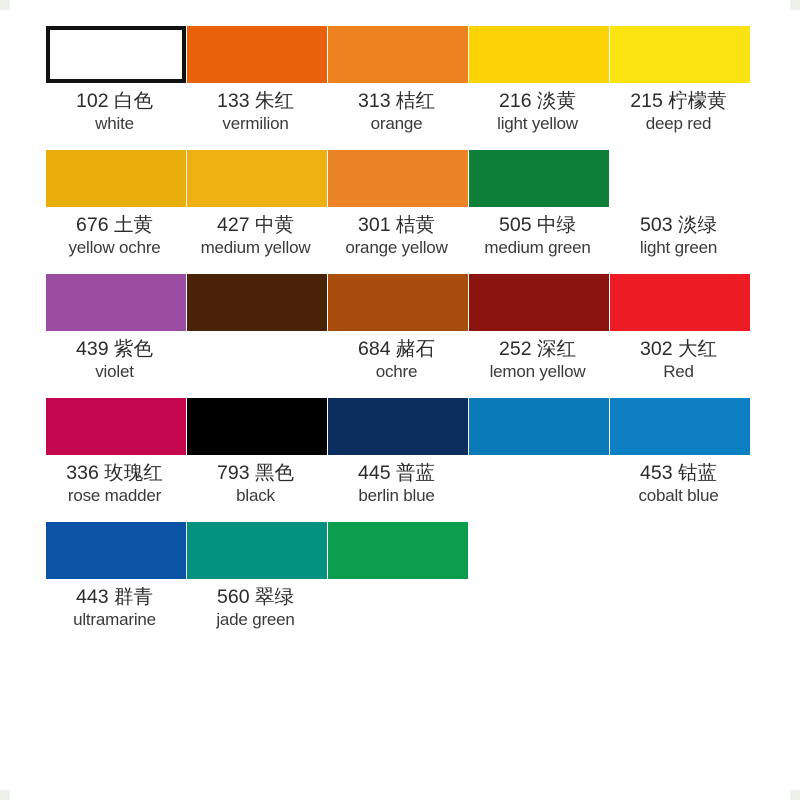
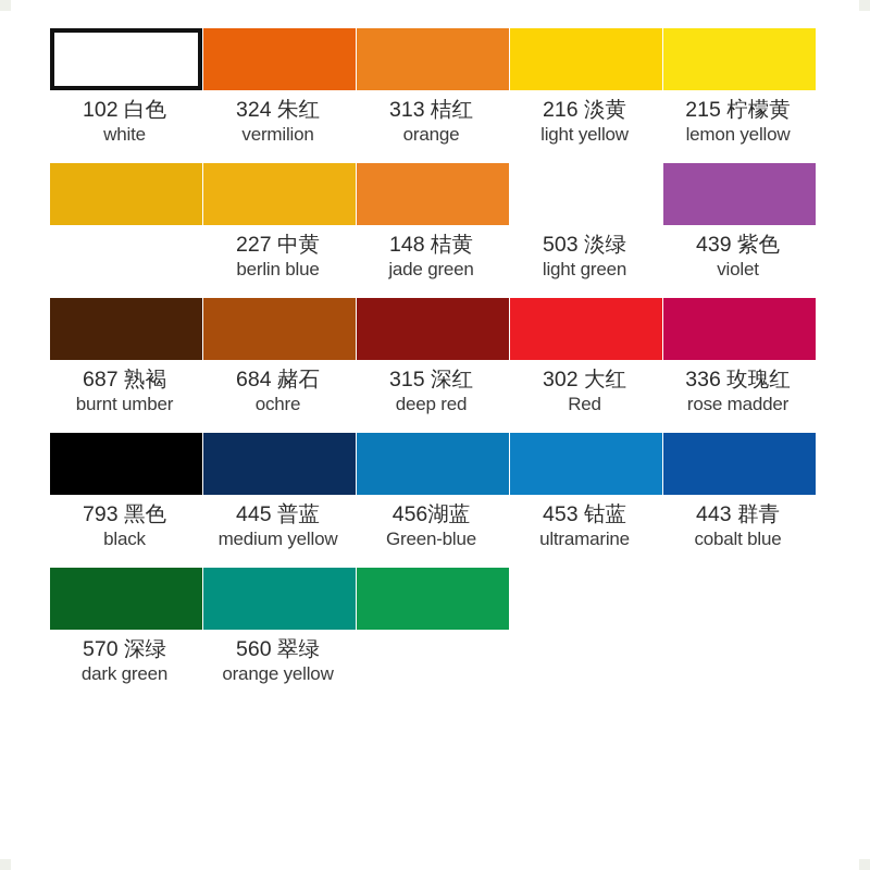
  102 白色
  white
- 133 朱红
+ 324 朱红
  vermilion
  313 桔红
  orange
  216 淡黄
  light yellow
  215 柠檬黄
- deep red
+ lemon yellow
- 676 土黄
- yellow ochre
- 427 中黄
+ 227 中黄
- medium yellow
+ berlin blue
- 301 桔黄
+ 148 桔黄
- orange yellow
+ jade green
- 505 中绿
- medium green
  503 淡绿
  light green
  439 紫色
  violet
+ 687 熟褐
+ burnt umber
  684 赭石
  ochre
- 252 深红
+ 315 深红
- lemon yellow
+ deep red
  302 大红
  Red
  336 玫瑰红
  rose madder
  793 黑色
  black
  445 普蓝
- berlin blue
+ medium yellow
+ 456湖蓝
+ Green-blue
  453 钴蓝
- cobalt blue
+ ultramarine
  443 群青
- ultramarine
+ cobalt blue
+ 570 深绿
+ dark green
  560 翠绿
- jade green
+ orange yellow
